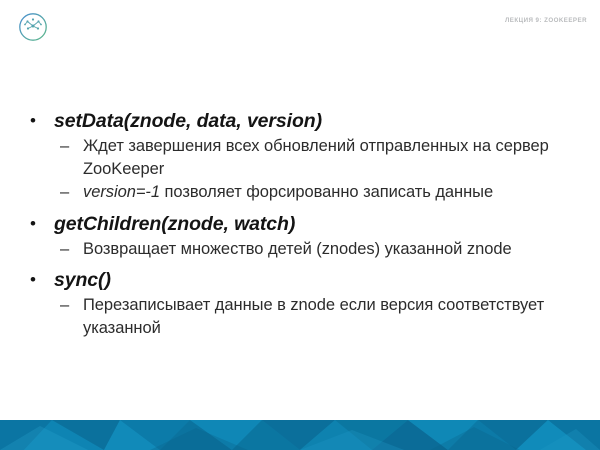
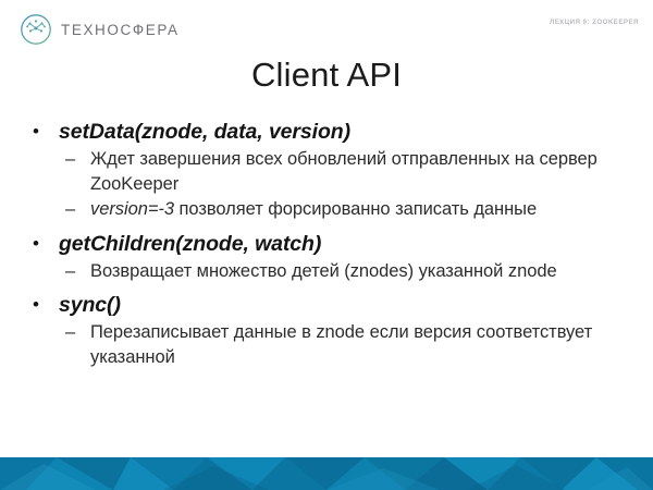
+ ТЕХНОСФЕРА
+ Client API
  •
  setData(znode, data, version)
  –
  Ждет завершения всех обновлений отправленных на сервер ZooKeeper
  –
- version=-1 позволяет форсированно записать данные
+ version=-3 позволяет форсированно записать данные
  •
  getChildren(znode, watch)
  –
  Возвращает множество детей (znodes) указанной znode
  •
  sync()
  –
  Перезаписывает данные в znode если версия соответствует указанной
